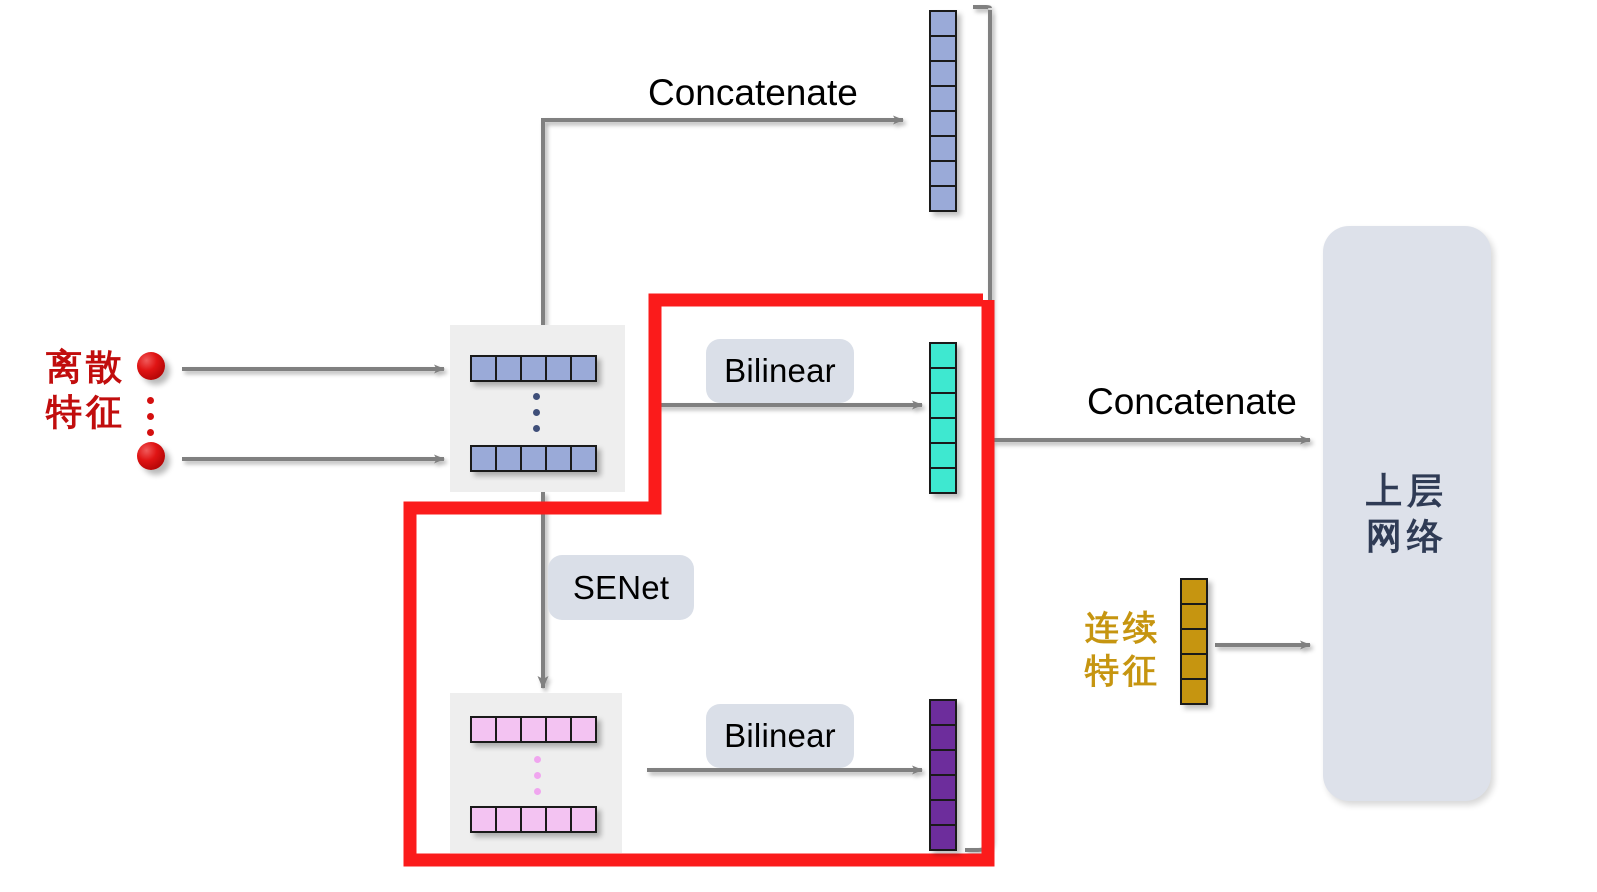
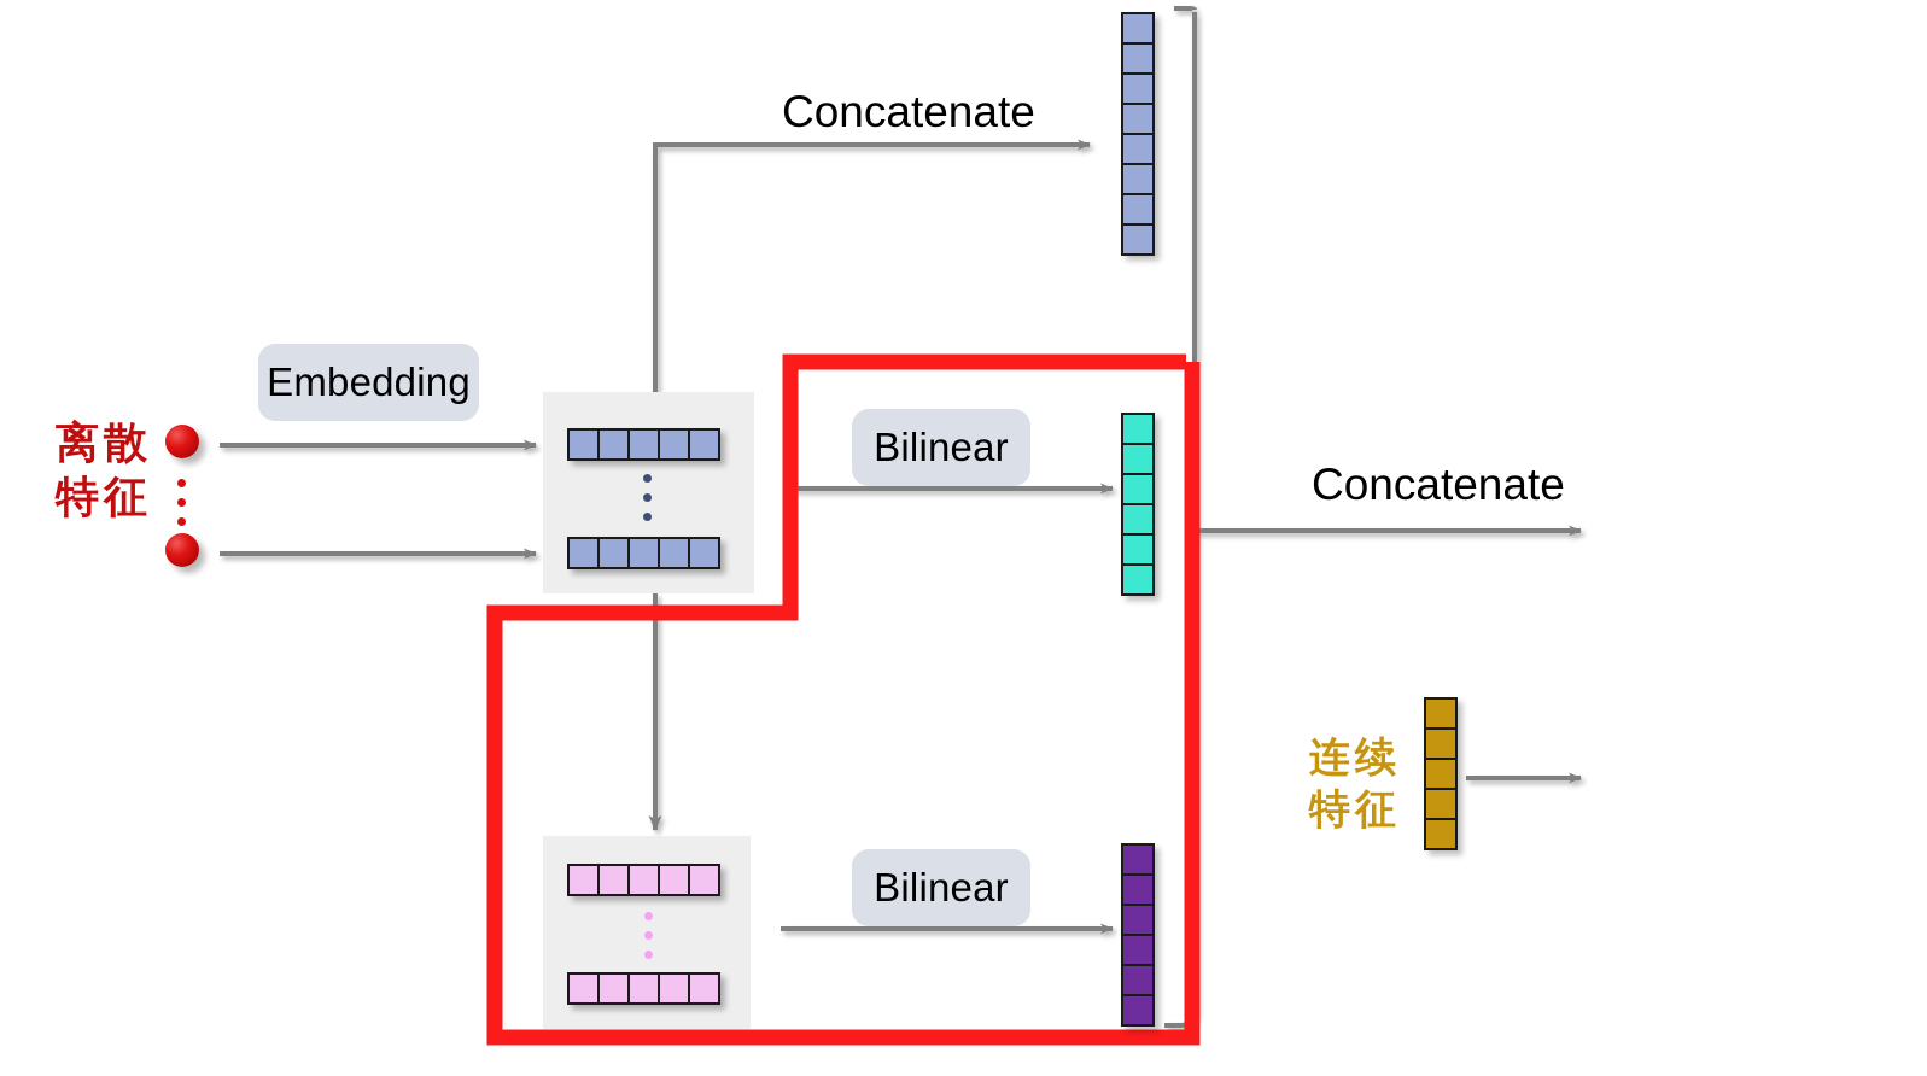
  离散
  特征
+ Embedding
  Concatenate
  Bilinear
- SENet
  Bilinear
  Concatenate
  连续
  特征
- 上层
- 网络
